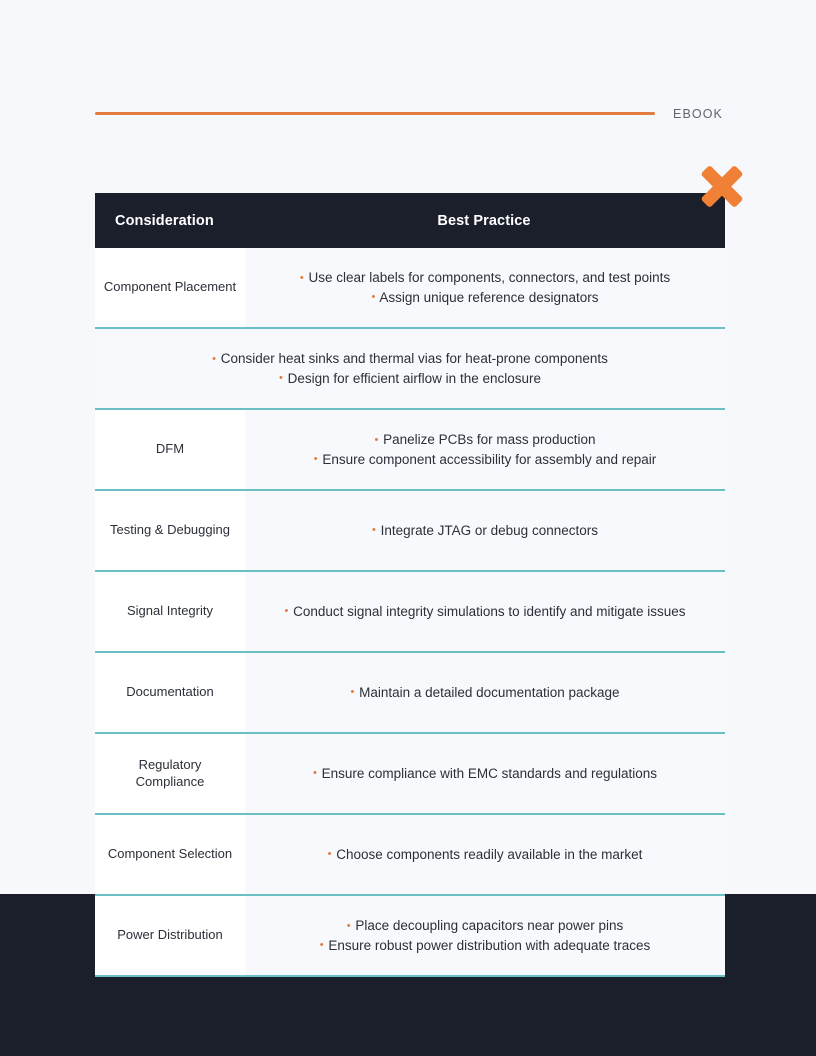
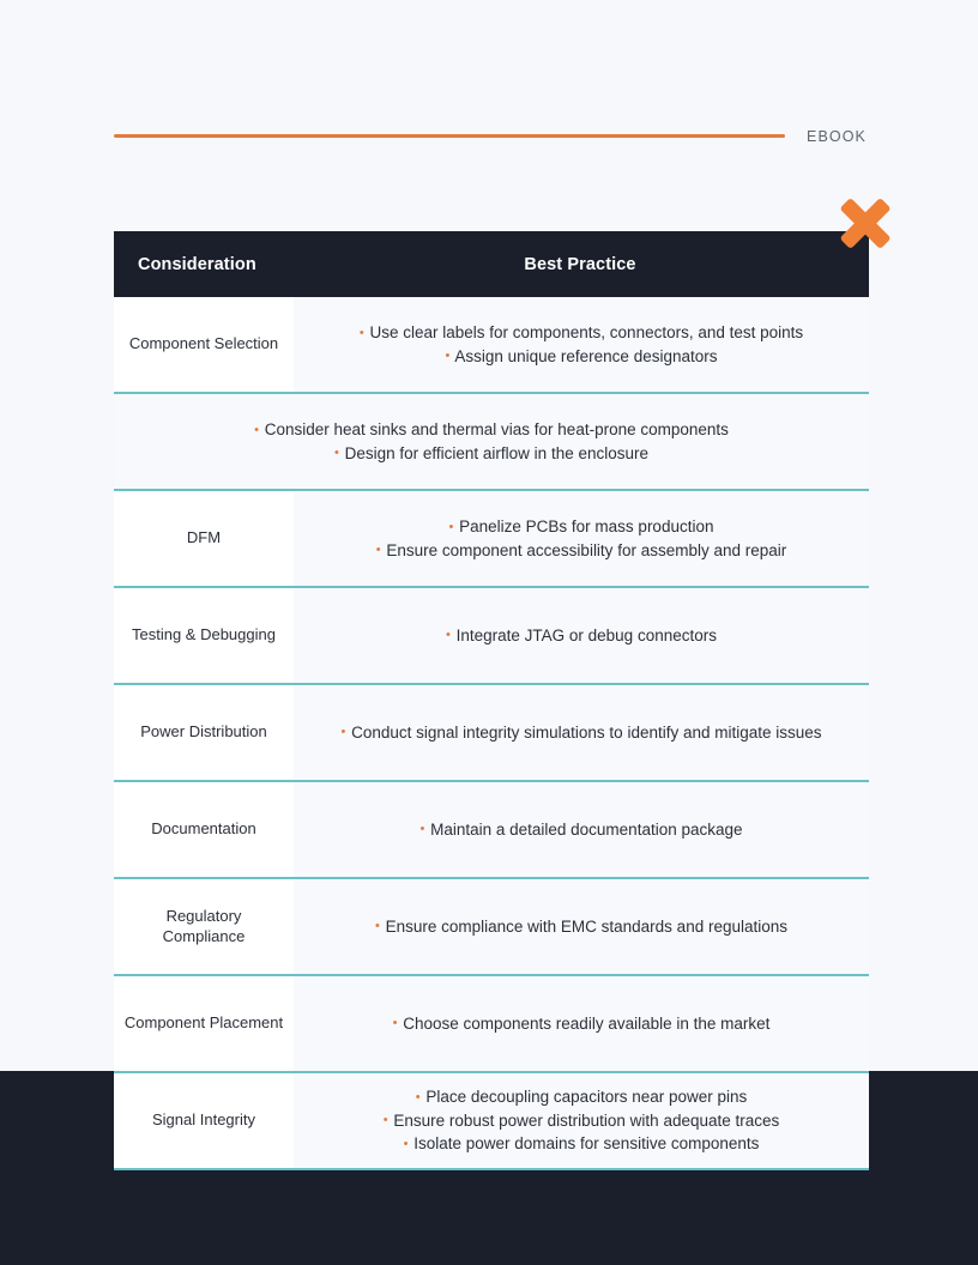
  EBOOK
  Consideration
  Best Practice
- Component Placement
+ Component Selection
  • Use clear labels for components, connectors, and test points
  • Assign unique reference designators
  • Consider heat sinks and thermal vias for heat-prone components
  • Design for efficient airflow in the enclosure
  DFM
  • Panelize PCBs for mass production
  • Ensure component accessibility for assembly and repair
  Testing & Debugging
  • Integrate JTAG or debug connectors
- Signal Integrity
+ Power Distribution
  • Conduct signal integrity simulations to identify and mitigate issues
  Documentation
  • Maintain a detailed documentation package
  Regulatory Compliance
  • Ensure compliance with EMC standards and regulations
- Component Selection
+ Component Placement
  • Choose components readily available in the market
- Power Distribution
+ Signal Integrity
  • Place decoupling capacitors near power pins
  • Ensure robust power distribution with adequate traces
+ • Isolate power domains for sensitive components
